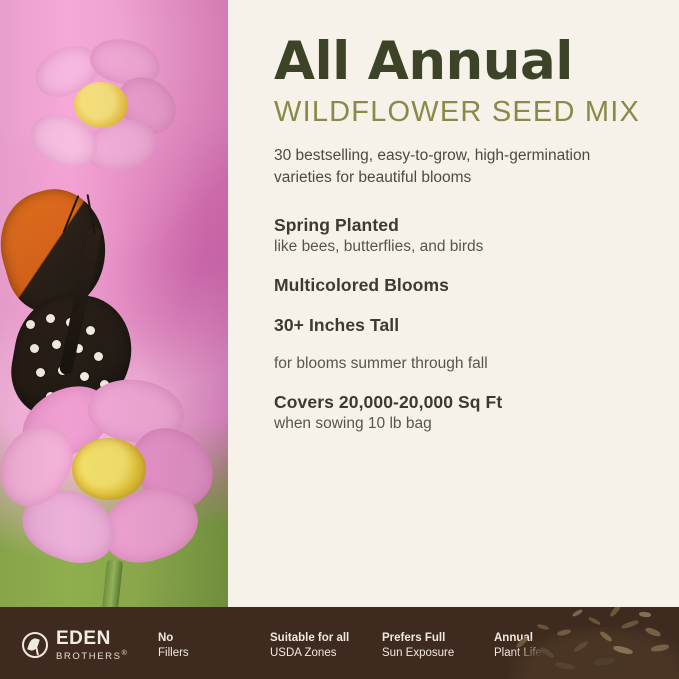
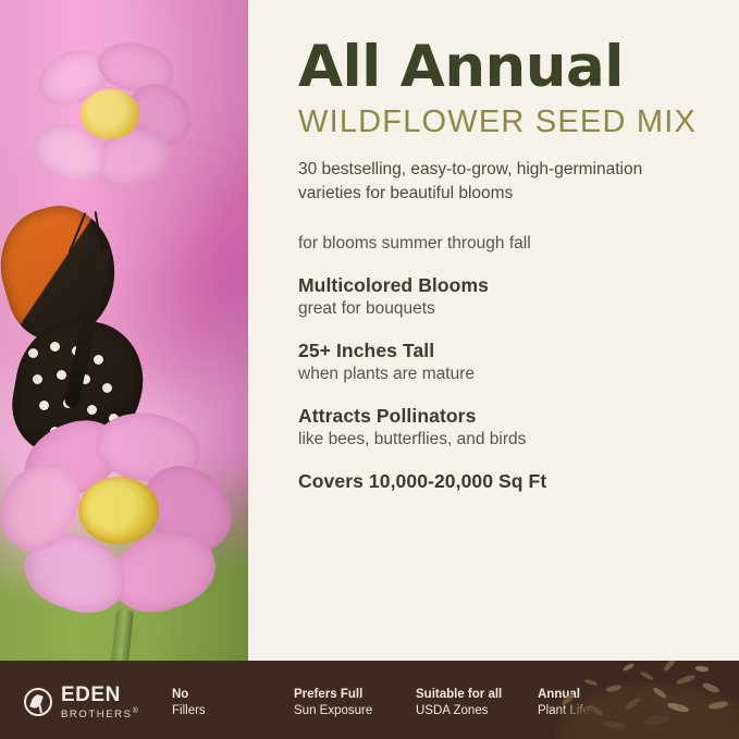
  All Annual
  WILDFLOWER SEED MIX
  30 bestselling, easy-to-grow, high-germination varieties for beautiful blooms
- Spring Planted
- like bees, butterflies, and birds
+ for blooms summer through fall
  Multicolored Blooms
+ great for bouquets
- 30+ Inches Tall
+ 25+ Inches Tall
+ when plants are mature
+ Attracts Pollinators
- for blooms summer through fall
+ like bees, butterflies, and birds
- Covers 20,000-20,000 Sq Ft
+ Covers 10,000-20,000 Sq Ft
- when sowing 10 lb bag
  EDEN
  BROTHERS
  No
  Fillers
- Suitable for all
+ Prefers Full
- USDA Zones
+ Sun Exposure
- Prefers Full
+ Suitable for all
- Sun Exposure
+ USDA Zones
